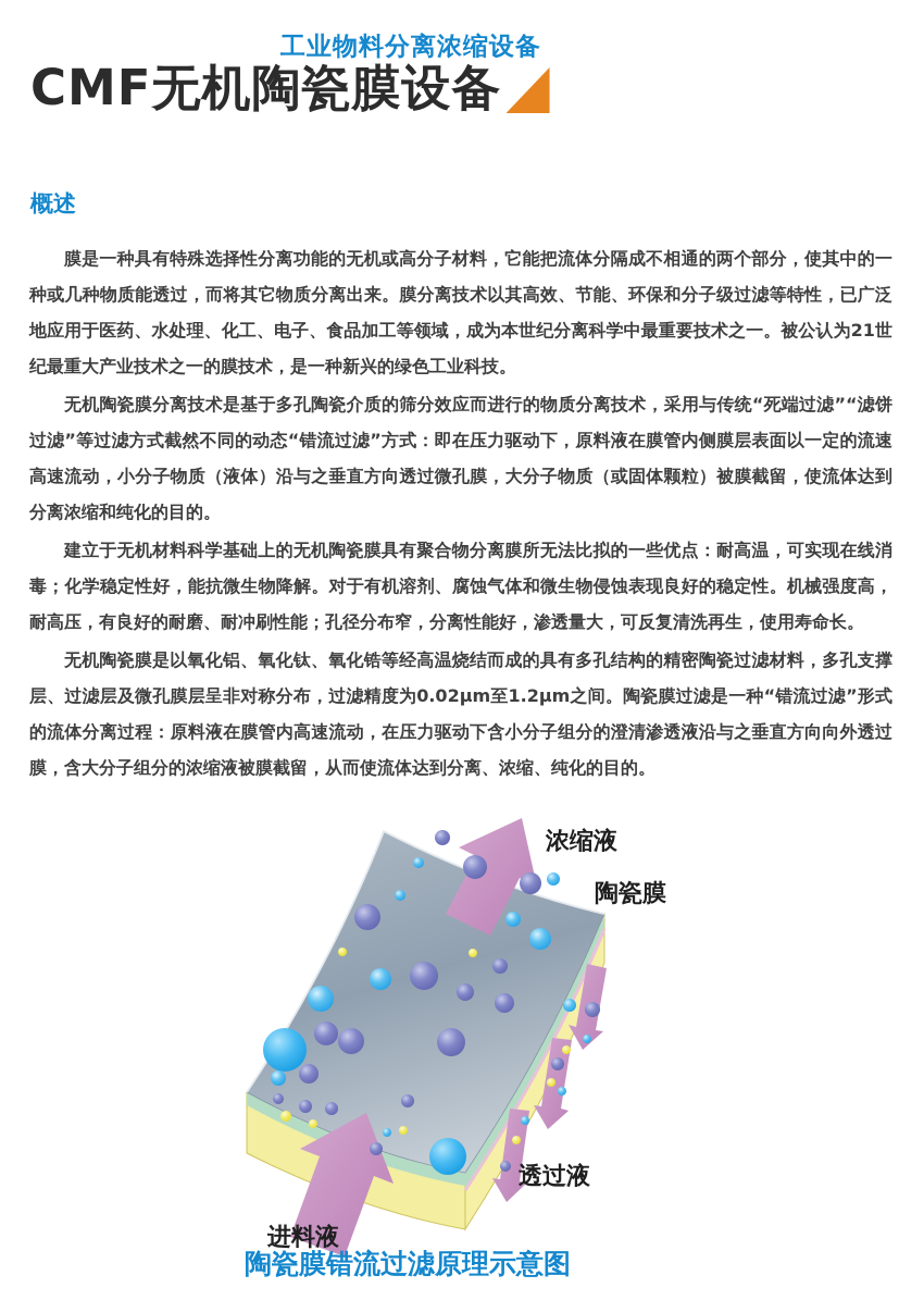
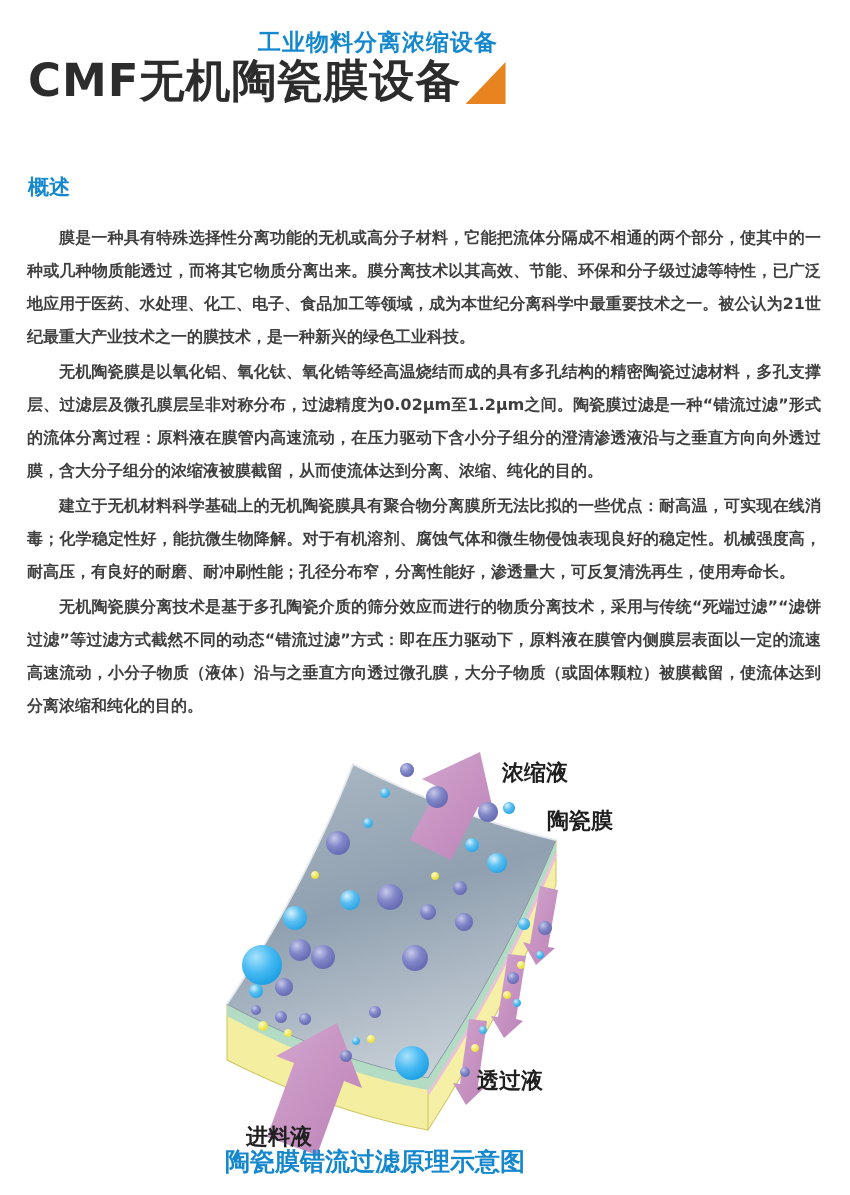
  工业物料分离浓缩设备
  CMF无机陶瓷膜设备
  概述
  膜是一种具有特殊选择性分离功能的无机或高分子材料，它能把流体分隔成不相通的两个部分，使其中的一种或几种物质能透过，而将其它物质分离出来。膜分离技术以其高效、节能、环保和分子级过滤等特性，已广泛地应用于医药、水处理、化工、电子、食品加工等领域，成为本世纪分离科学中最重要技术之一。被公认为21世纪最重大产业技术之一的膜技术，是一种新兴的绿色工业科技。
- 无机陶瓷膜分离技术是基于多孔陶瓷介质的筛分效应而进行的物质分离技术，采用与传统“死端过滤”“滤饼过滤”等过滤方式截然不同的动态“错流过滤”方式：即在压力驱动下，原料液在膜管内侧膜层表面以一定的流速高速流动，小分子物质（液体）沿与之垂直方向透过微孔膜，大分子物质（或固体颗粒）被膜截留，使流体达到分离浓缩和纯化的目的。
+ 无机陶瓷膜是以氧化铝、氧化钛、氧化锆等经高温烧结而成的具有多孔结构的精密陶瓷过滤材料，多孔支撑层、过滤层及微孔膜层呈非对称分布，过滤精度为0.02μm至1.2μm之间。陶瓷膜过滤是一种“错流过滤”形式的流体分离过程：原料液在膜管内高速流动，在压力驱动下含小分子组分的澄清渗透液沿与之垂直方向向外透过膜，含大分子组分的浓缩液被膜截留，从而使流体达到分离、浓缩、纯化的目的。
  建立于无机材料科学基础上的无机陶瓷膜具有聚合物分离膜所无法比拟的一些优点：耐高温，可实现在线消毒；化学稳定性好，能抗微生物降解。对于有机溶剂、腐蚀气体和微生物侵蚀表现良好的稳定性。机械强度高，耐高压，有良好的耐磨、耐冲刷性能；孔径分布窄，分离性能好，渗透量大，可反复清洗再生，使用寿命长。
- 无机陶瓷膜是以氧化铝、氧化钛、氧化锆等经高温烧结而成的具有多孔结构的精密陶瓷过滤材料，多孔支撑层、过滤层及微孔膜层呈非对称分布，过滤精度为0.02μm至1.2μm之间。陶瓷膜过滤是一种“错流过滤”形式的流体分离过程：原料液在膜管内高速流动，在压力驱动下含小分子组分的澄清渗透液沿与之垂直方向向外透过膜，含大分子组分的浓缩液被膜截留，从而使流体达到分离、浓缩、纯化的目的。
+ 无机陶瓷膜分离技术是基于多孔陶瓷介质的筛分效应而进行的物质分离技术，采用与传统“死端过滤”“滤饼过滤”等过滤方式截然不同的动态“错流过滤”方式：即在压力驱动下，原料液在膜管内侧膜层表面以一定的流速高速流动，小分子物质（液体）沿与之垂直方向透过微孔膜，大分子物质（或固体颗粒）被膜截留，使流体达到分离浓缩和纯化的目的。
  浓缩液
  陶瓷膜
  透过液
  进料液
  陶瓷膜错流过滤原理示意图
